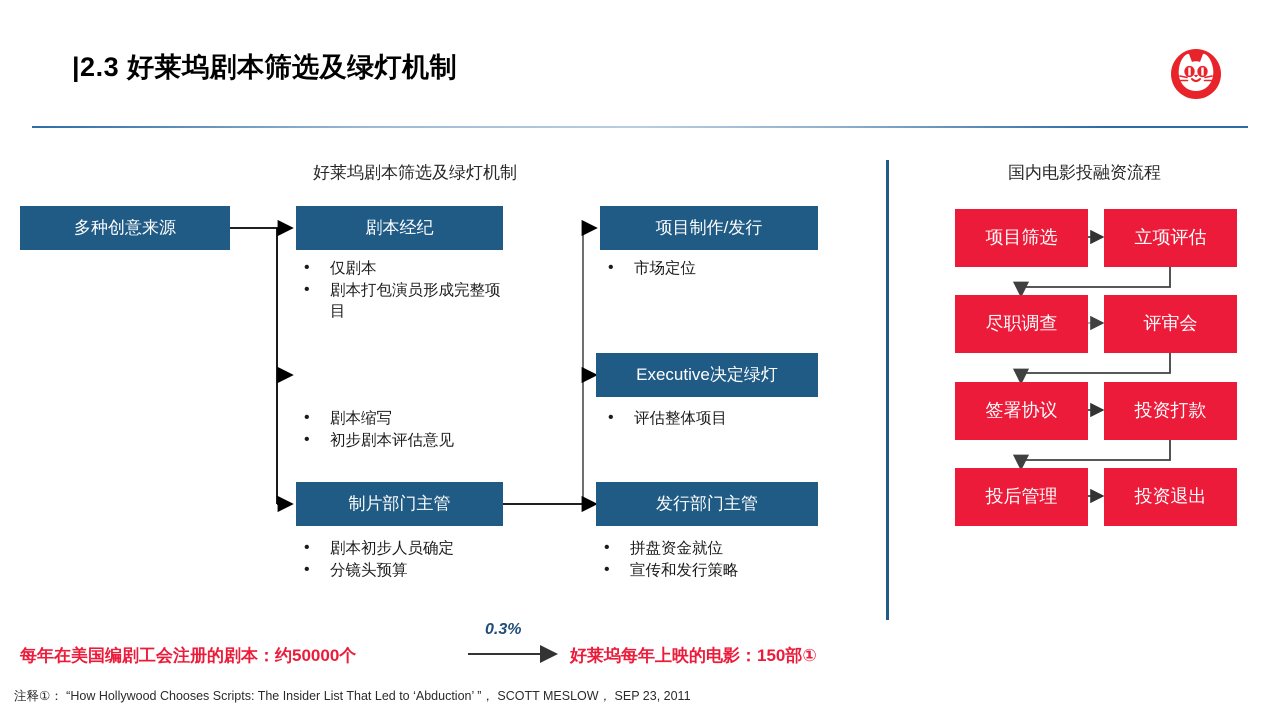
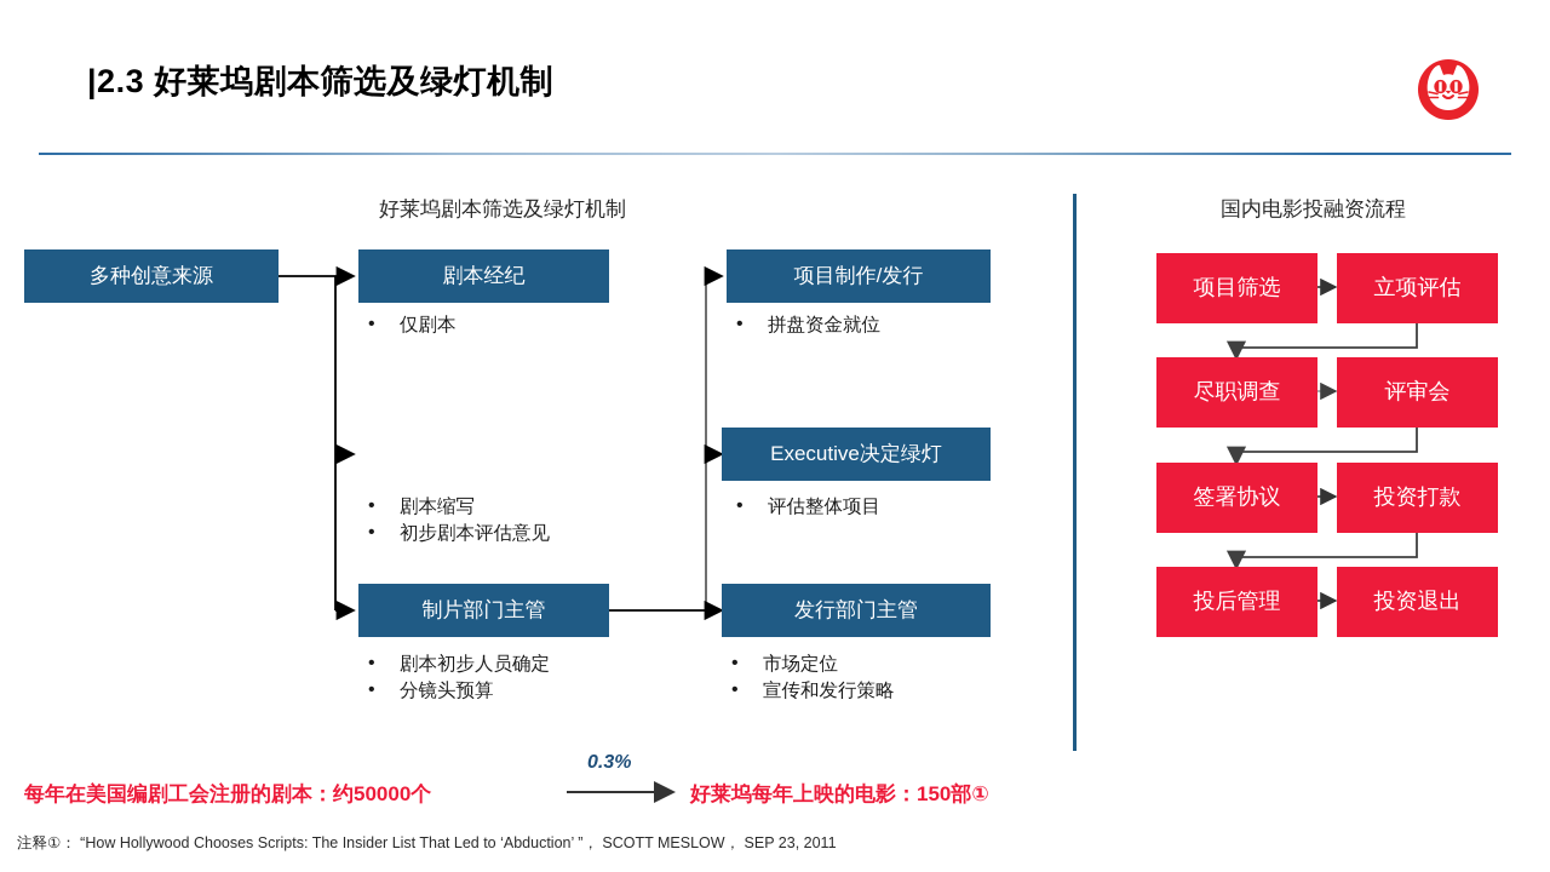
  |2.3 好莱坞剧本筛选及绿灯机制
  好莱坞剧本筛选及绿灯机制
  国内电影投融资流程
  多种创意来源
  剧本经纪
  仅剧本
- 剧本打包演员形成完整项目
  剧本缩写
  初步剧本评估意见
  制片部门主管
  剧本初步人员确定
  分镜头预算
  项目制作/发行
- 市场定位
+ 拼盘资金就位
  Executive决定绿灯
  评估整体项目
  发行部门主管
- 拼盘资金就位
+ 市场定位
  宣传和发行策略
  项目筛选
  立项评估
  尽职调查
  评审会
  签署协议
  投资打款
  投后管理
  投资退出
  每年在美国编剧工会注册的剧本：约50000个
  0.3%
  好莱坞每年上映的电影：150部①
  注释①： “How Hollywood Chooses Scripts: The Insider List That Led to ‘Abduction’ ”， SCOTT MESLOW， SEP 23, 2011
